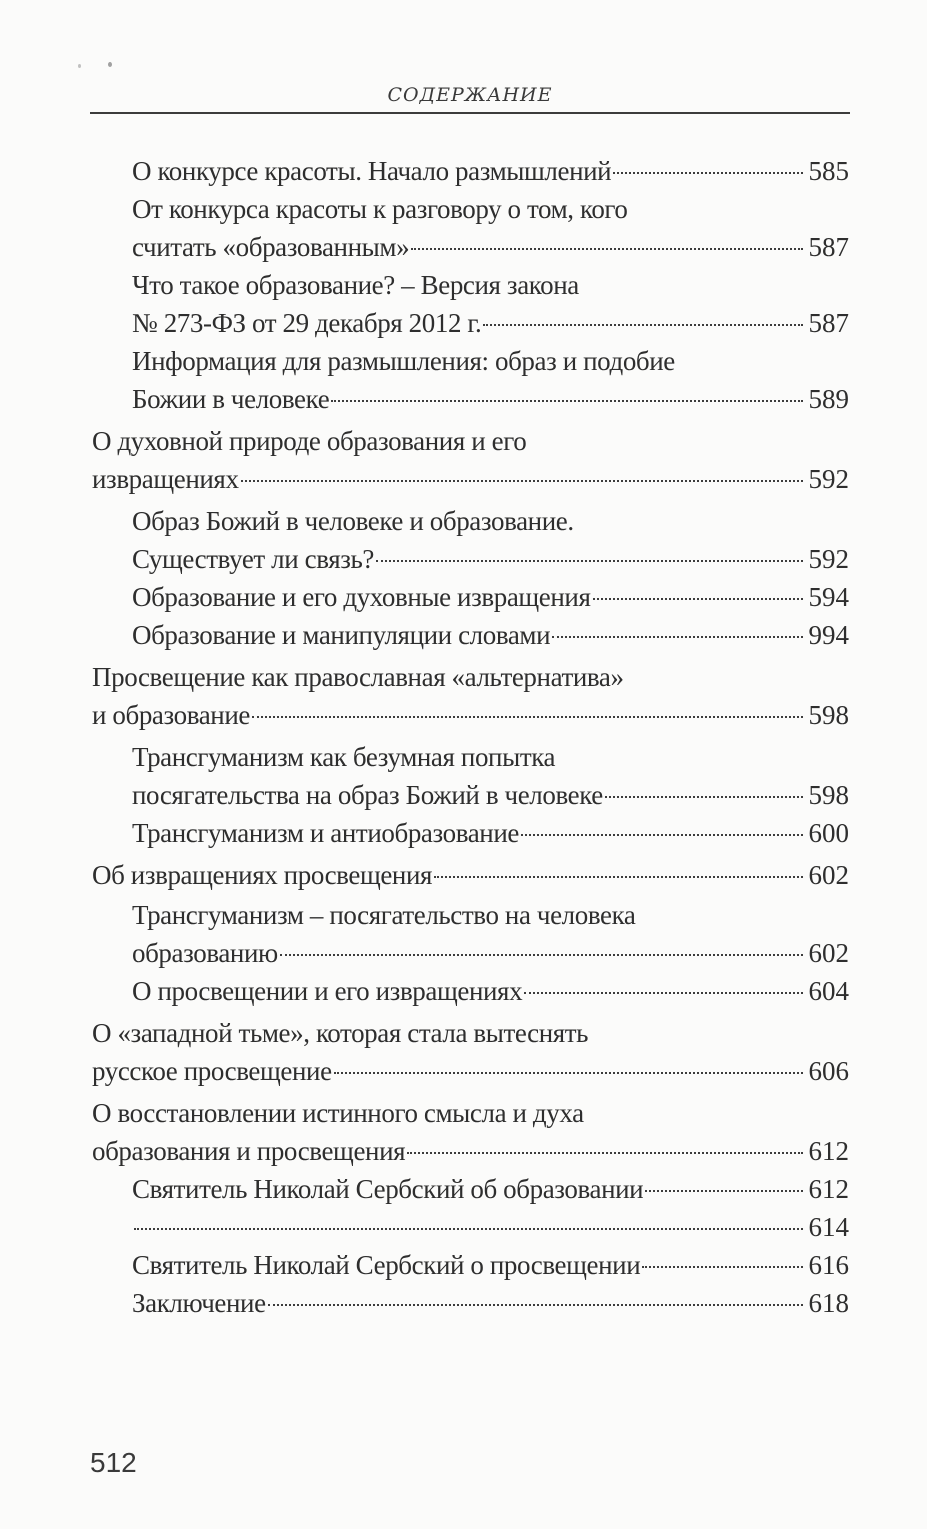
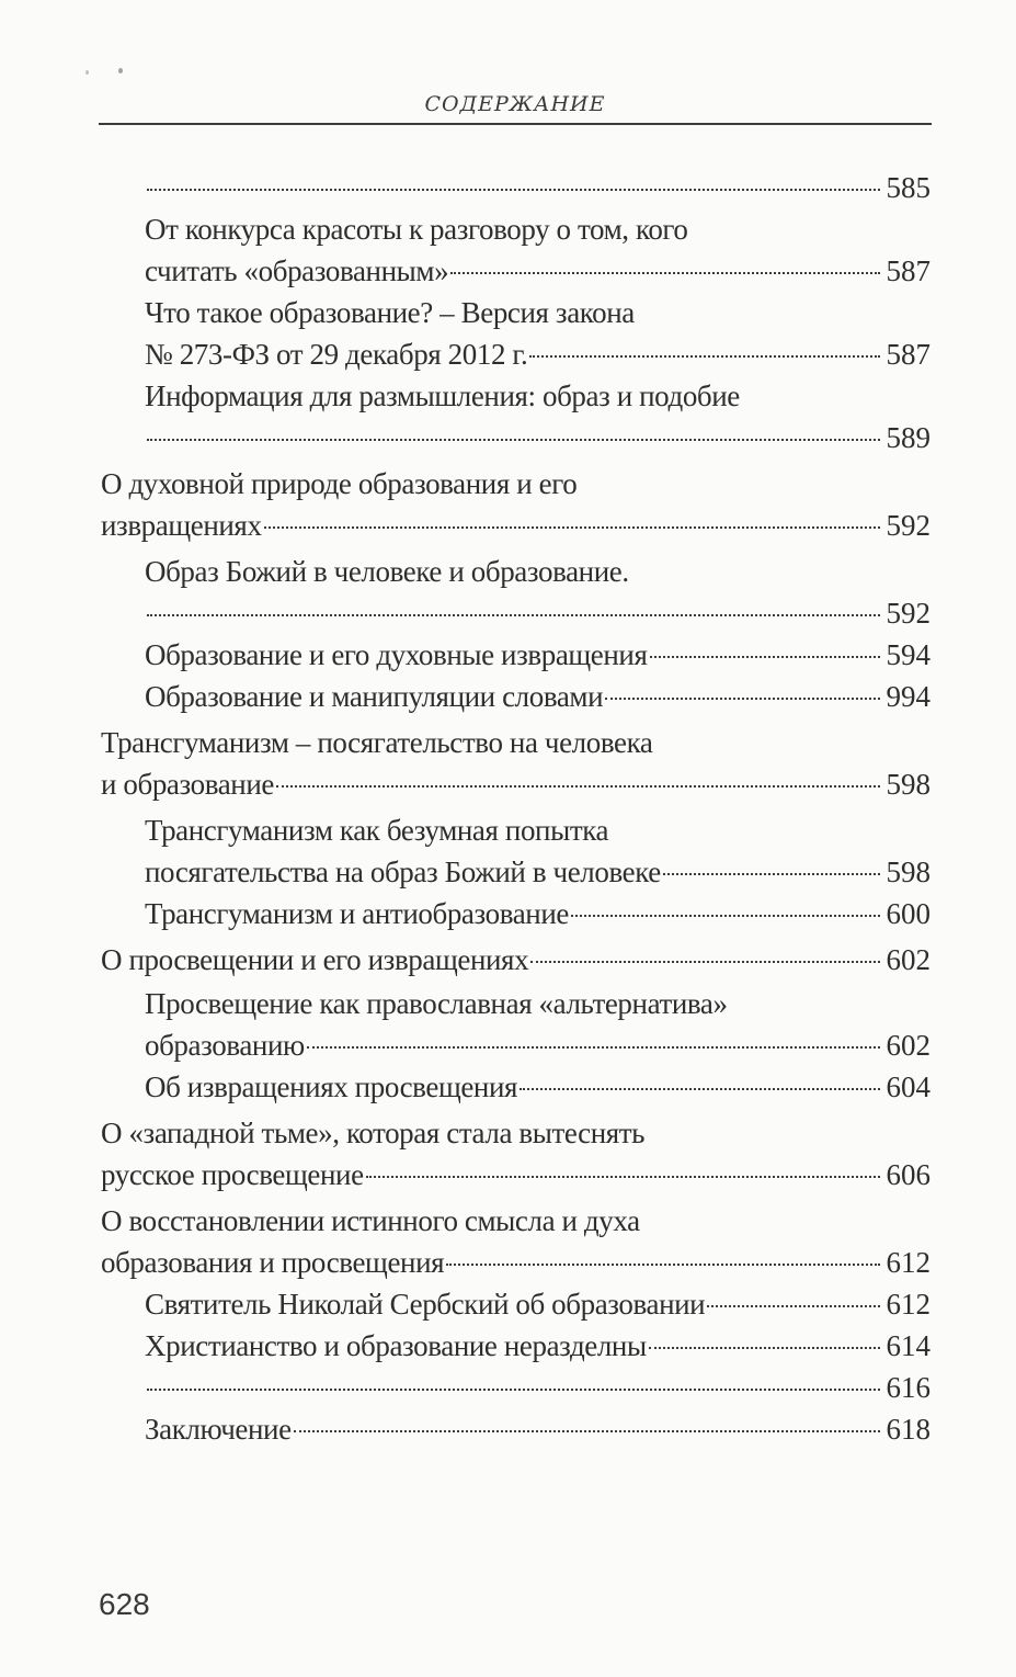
  СОДЕРЖАНИЕ
- О конкурсе красоты. Начало размышлений
  585
  От конкурса красоты к разговору о том, кого
  считать «образованным»
  587
  Что такое образование? – Версия закона
  № 273-ФЗ от 29 декабря 2012 г.
  587
  Информация для размышления: образ и подобие
- Божии в человеке
  589
  О духовной природе образования и его
  извращениях
  592
  Образ Божий в человеке и образование.
- Существует ли связь?
  592
  Образование и его духовные извращения
  594
  Образование и манипуляции словами
  994
- Просвещение как православная «альтернатива»
+ Трансгуманизм – посягательство на человека
  и образование
  598
  Трансгуманизм как безумная попытка
  посягательства на образ Божий в человеке
  598
  Трансгуманизм и антиобразование
  600
- Об извращениях просвещения
+ О просвещении и его извращениях
  602
- Трансгуманизм – посягательство на человека
+ Просвещение как православная «альтернатива»
  образованию
  602
- О просвещении и его извращениях
+ Об извращениях просвещения
  604
  О «западной тьме», которая стала вытеснять
  русское просвещение
  606
  О восстановлении истинного смысла и духа
  образования и просвещения
  612
  Святитель Николай Сербский об образовании
  612
+ Христианство и образование неразделны
  614
- Святитель Николай Сербский о просвещении
  616
  Заключение
  618
- 512
+ 628
